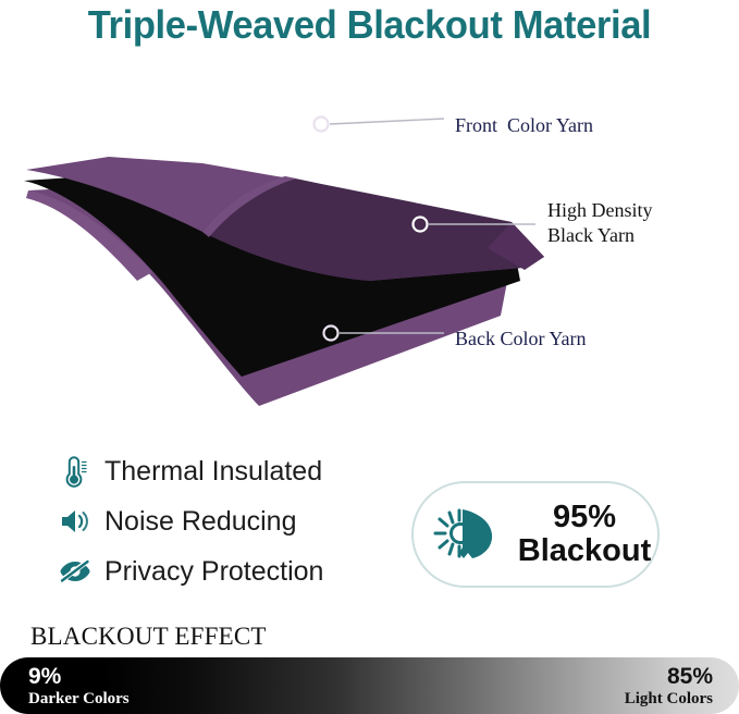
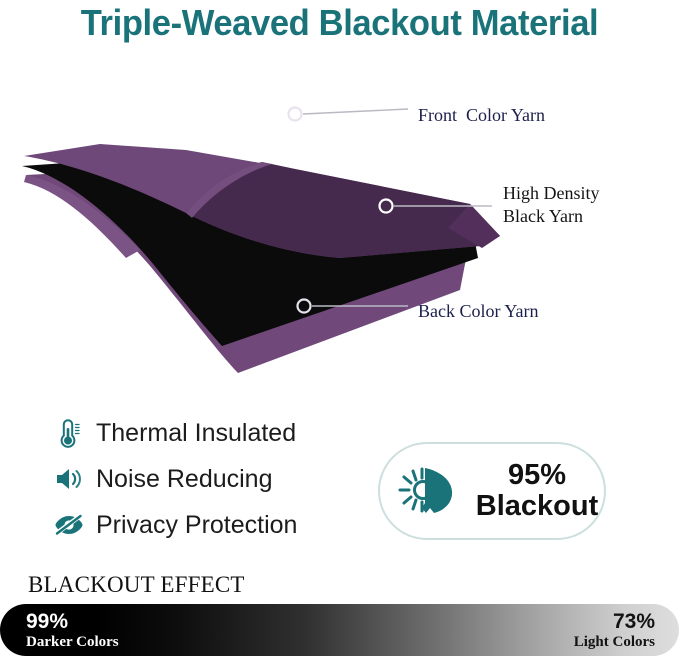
  Triple-Weaved Blackout Material
  Front Color Yarn
  High Density
  Black Yarn
  Back Color Yarn
  Thermal Insulated
  Noise Reducing
  Privacy Protection
  95%
  Blackout
  BLACKOUT EFFECT
- 9%
+ 99%
  Darker Colors
- 85%
+ 73%
  Light Colors
